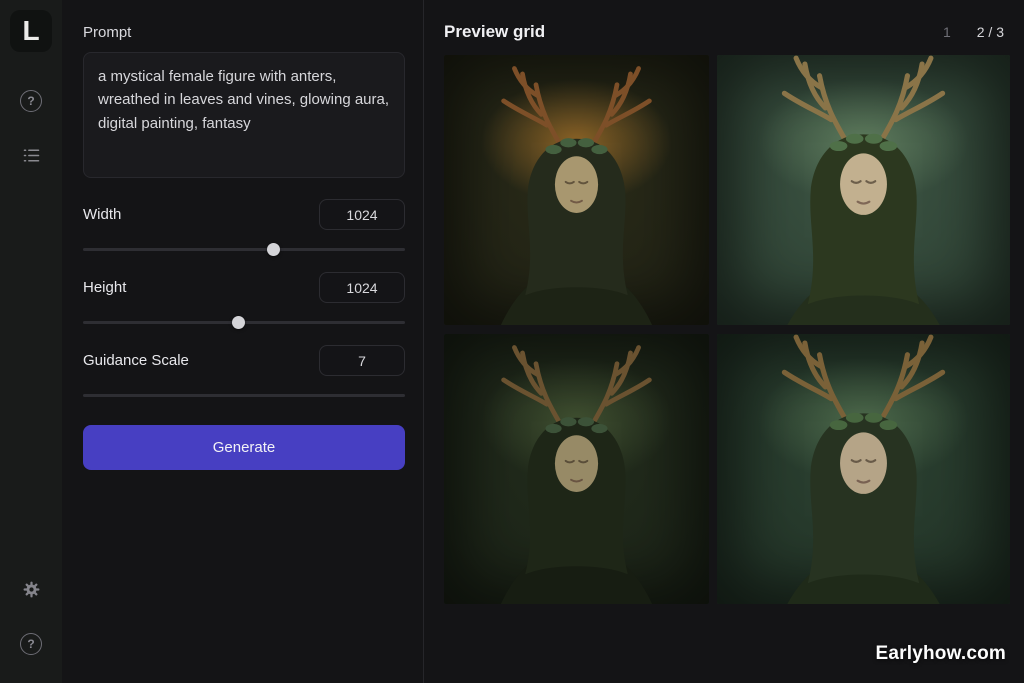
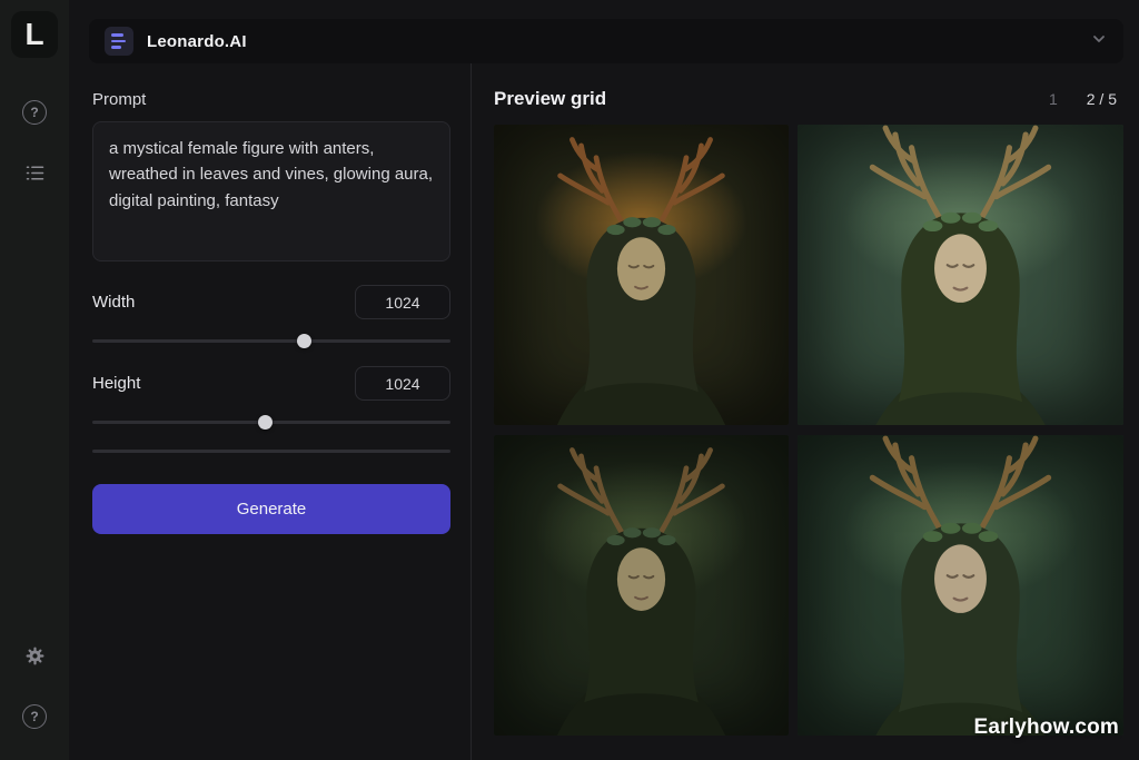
  L
  ?
  ?
+ Leonardo.AI
  Prompt
  Width
  1024
  Height
  1024
- Guidance Scale
- 7
  Generate
  Preview grid
  1
- 2 / 3
+ 2 / 5
  Earlyhow.com
